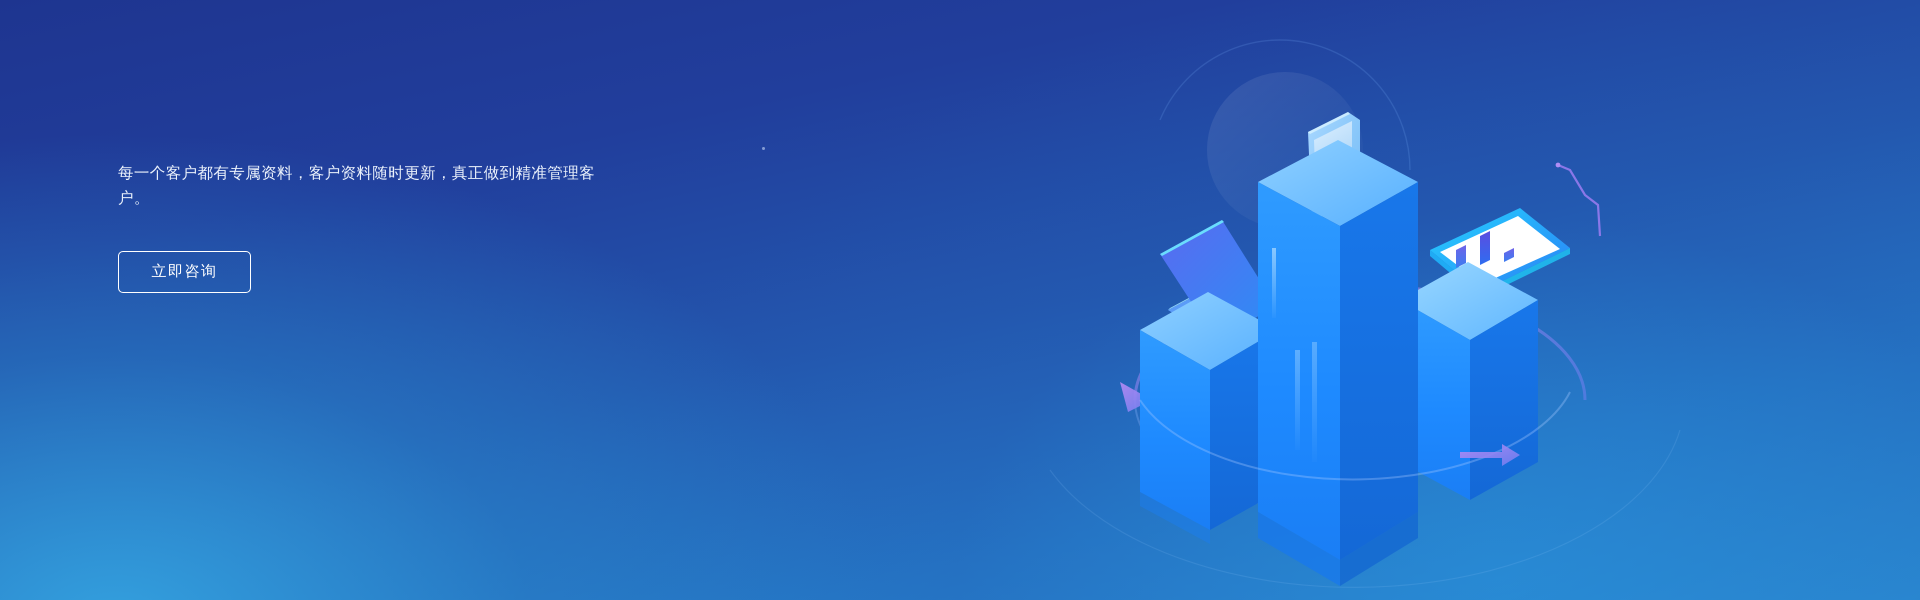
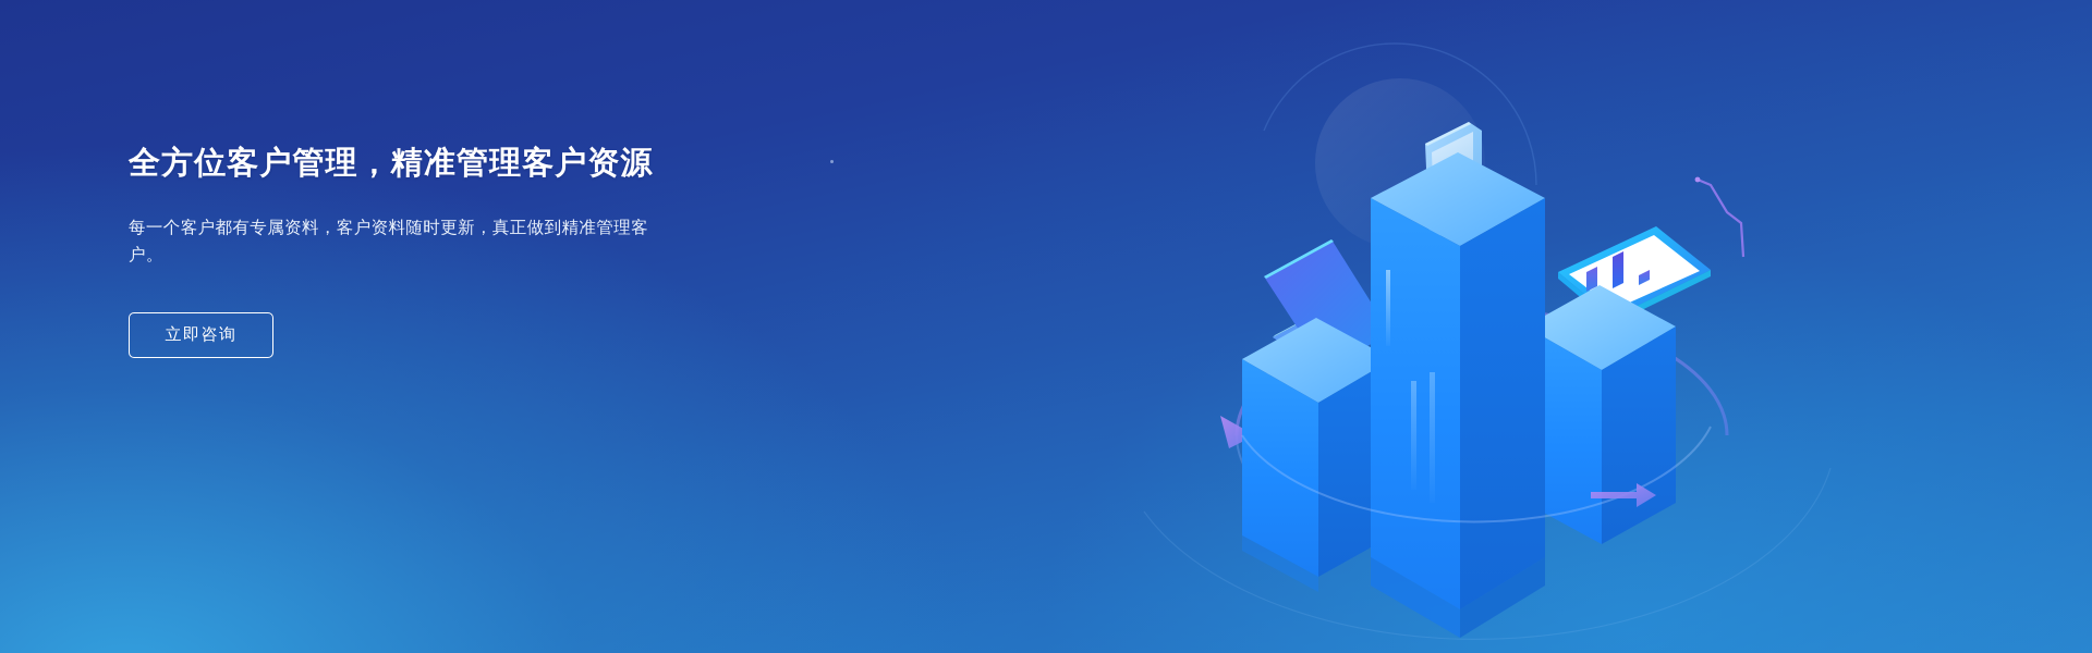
+ 全方位客户管理，精准管理客户资源
  每一个客户都有专属资料，客户资料随时更新，真正做到精准管理客户。
  立即咨询
